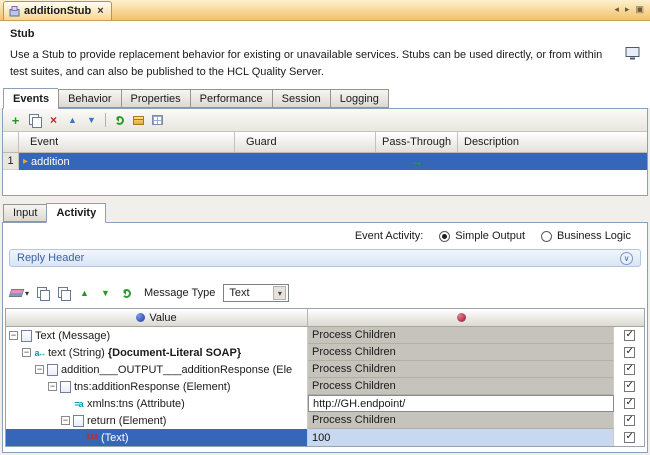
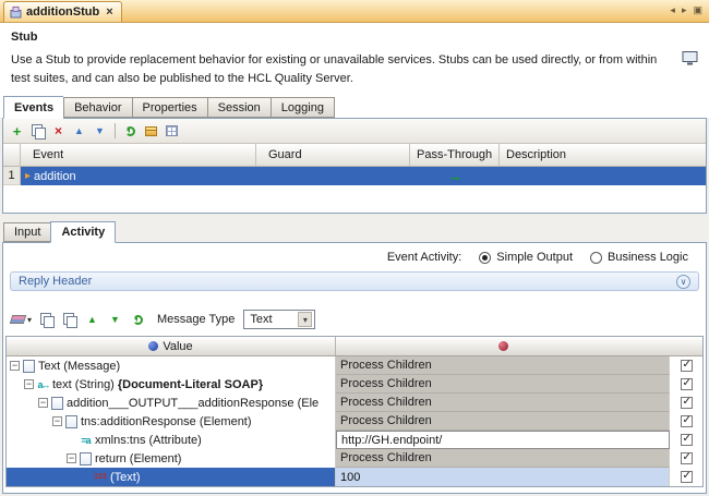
  additionStub
  ×
  ◂
  ▸
  ▣
  Stub
  Use a Stub to provide replacement behavior for existing or unavailable services. Stubs can be used directly, or from within test suites, and can also be published to the HCL Quality Server.
  Events
  Behavior
  Properties
- Performance
  Session
  Logging
  +
  ×
  ▲
  ▼
  Event
  Guard
  Pass-Through
  Description
  1
  ▸
  addition
  →
  Input
  Activity
  Event Activity:
  Simple Output
  Business Logic
  Reply Header
  ∨
  ▾
  ▲
  ▼
  Message Type
  Text
  ▾
  Value
  Text (Message)
  Process Children
  text (String)
  {Document-Literal SOAP}
  Process Children
  addition___OUTPUT___additionResponse (Ele
  Process Children
  tns:additionResponse (Element)
  Process Children
  xmlns:tns (Attribute)
  http://GH.endpoint/
  return (Element)
  Process Children
  (Text)
  100
